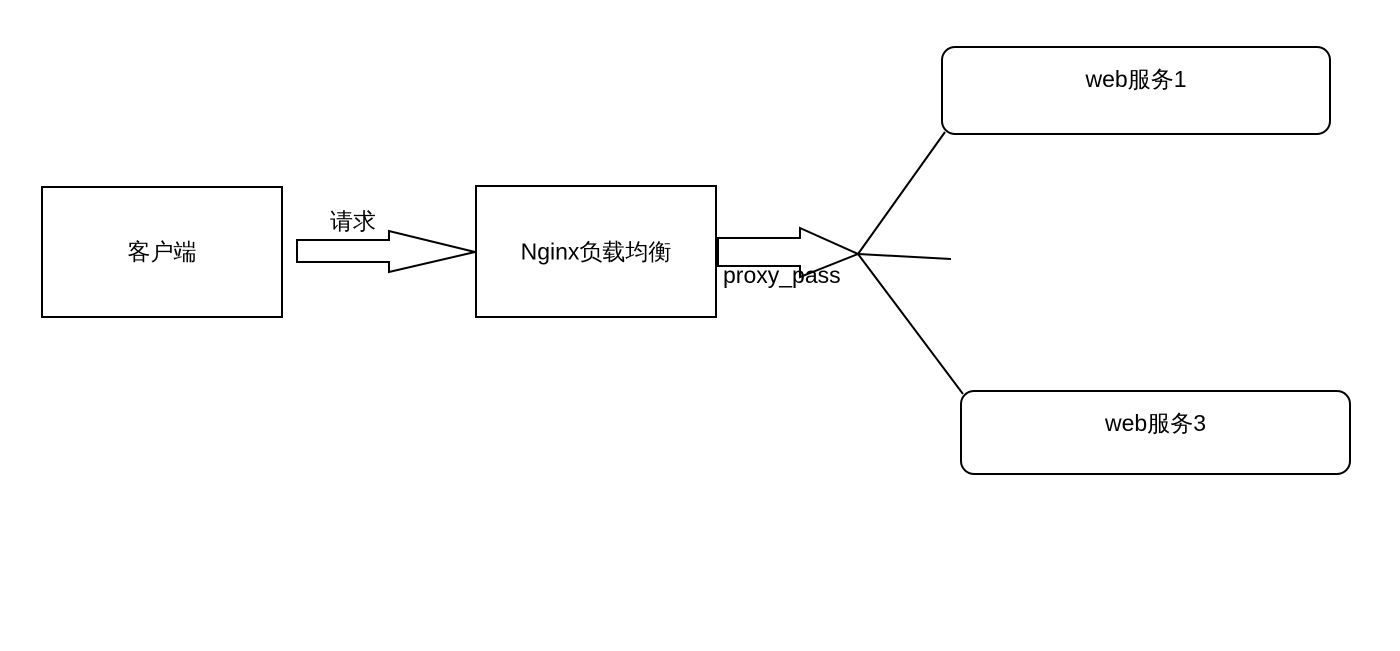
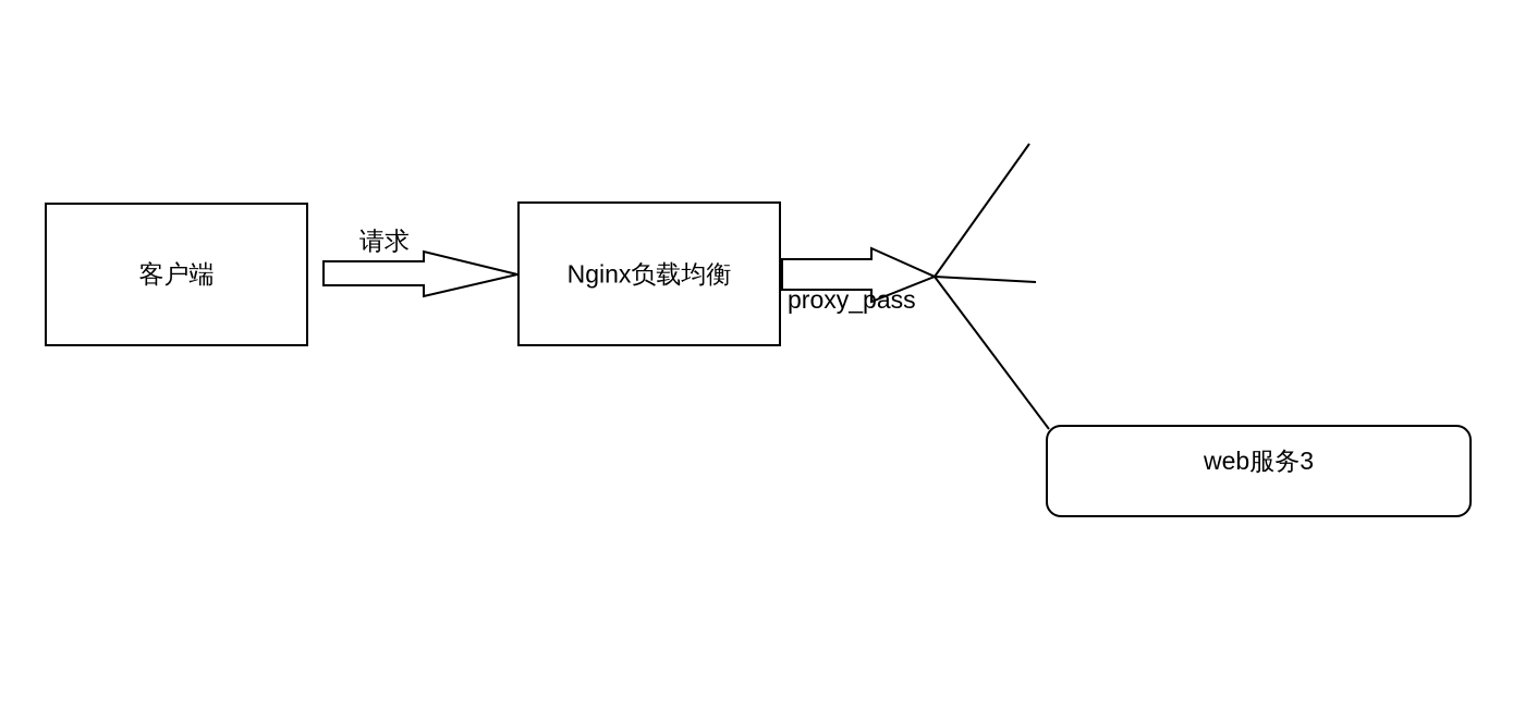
  客户端
  Nginx负载均衡
- web服务1
  web服务3
  请求
  proxy_pass
